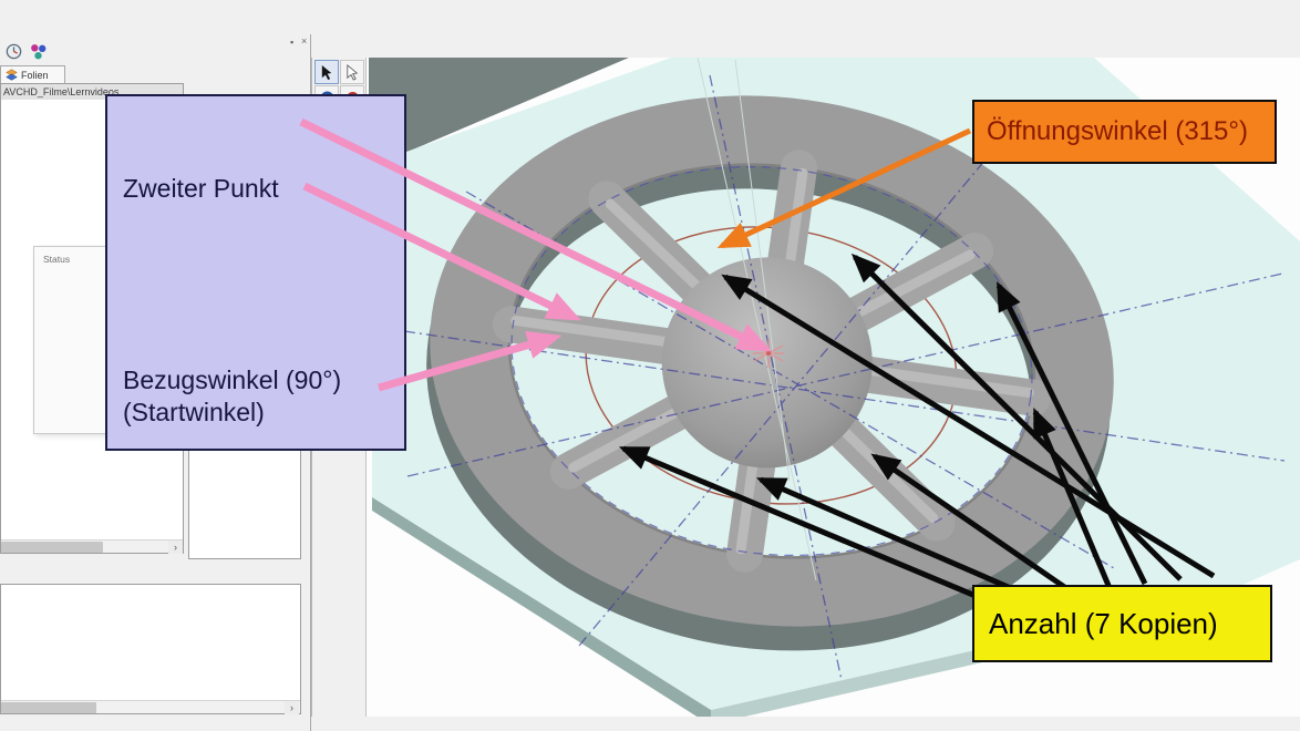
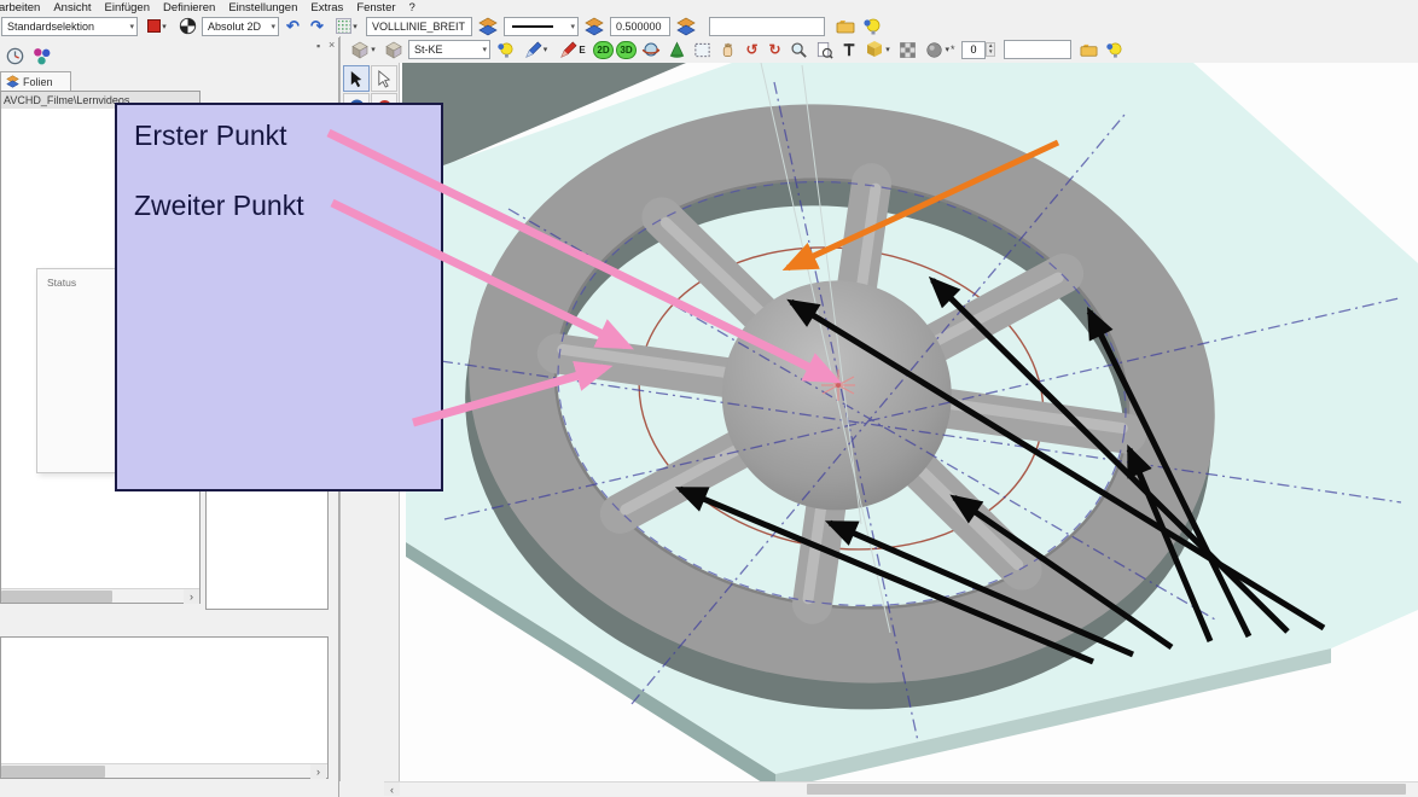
+ arbeiten
+ Ansicht
+ Einfügen
+ Definieren
+ Einstellungen
+ Extras
+ Fenster
+ ?
+ Standardselektion
+ Absolut 2D
+ ↶
+ ↷
+ VOLLLINIE_BREIT
+ 0.500000
+ St-KE
+ E
+ 2D
+ 3D
+ ↺
+ ↻
+ *
+ 0
  ▪
  ×
  Folien
  AVCHD_Filme\Lernvideos
  ›
  Status
  ›
+ ‹
+ Erster Punkt
  Zweiter Punkt
- Bezugswinkel (90°)
- (Startwinkel)
- Öffnungswinkel (315°)
- Anzahl (7 Kopien)
